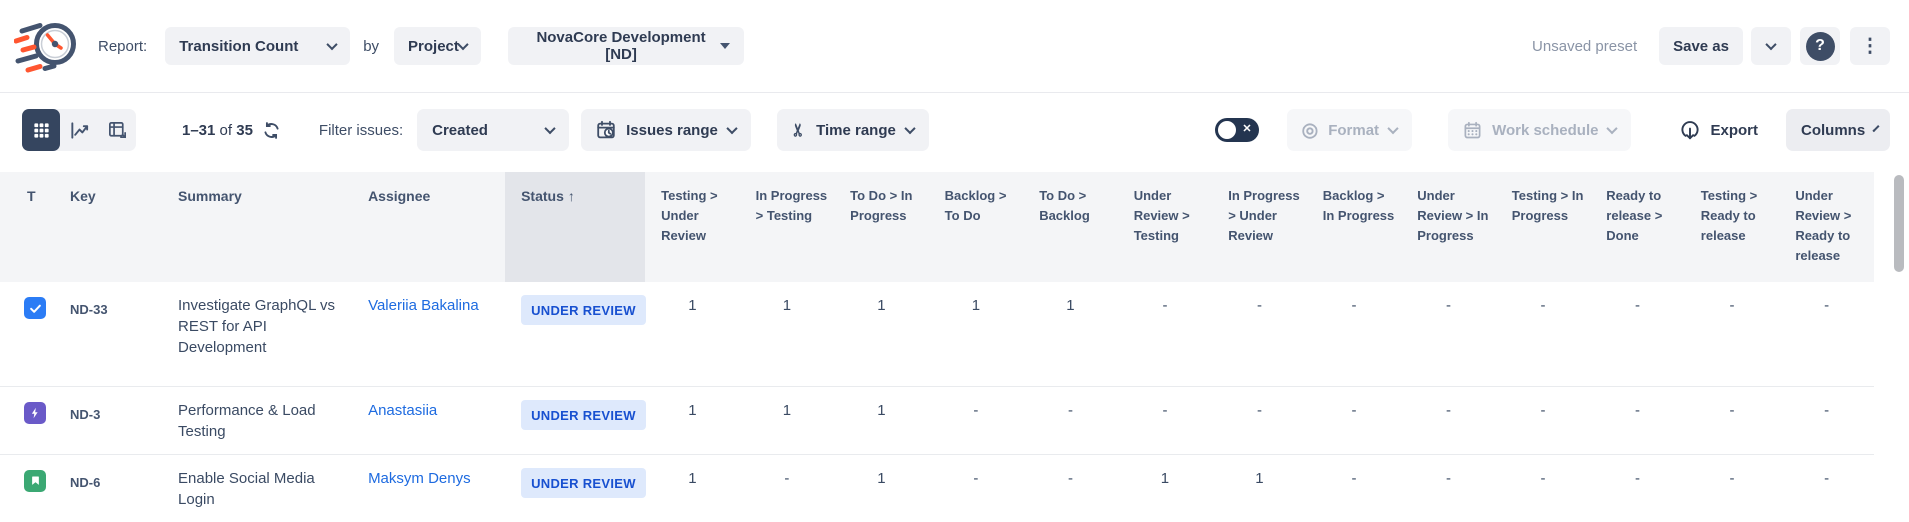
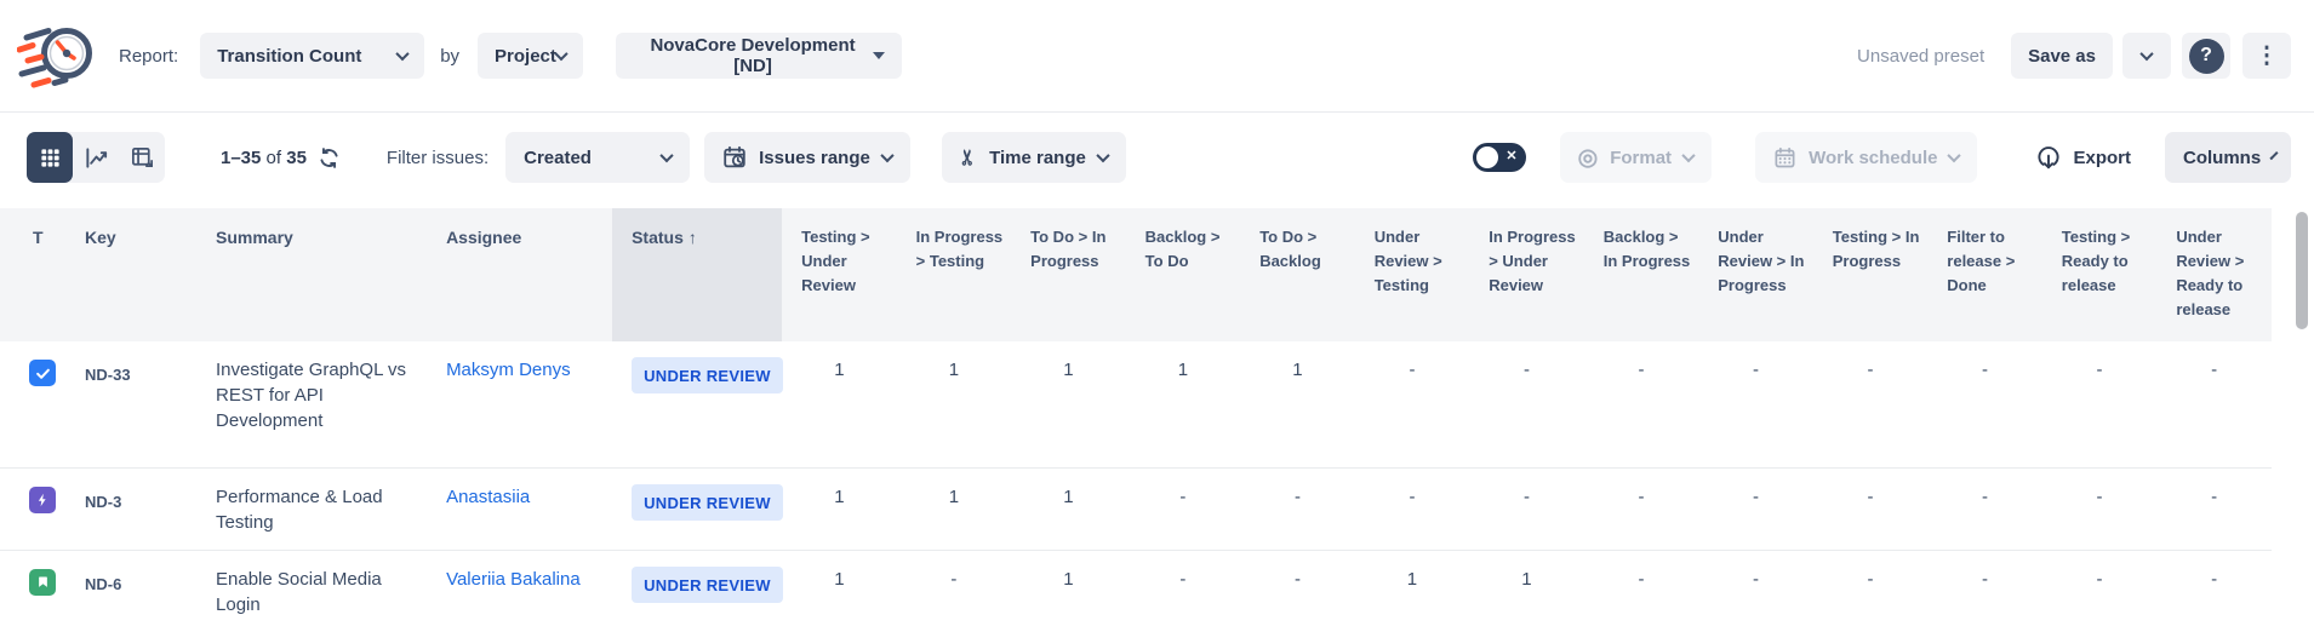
  Report:
  Transition Count
  by
  Project
  NovaCore Development [ND]
  Unsaved preset
  Save as
  ?
  ⋮
- 1–31 of 35
+ 1–35 of 35
  Filter issues:
  Created
  Issues range
  Time range
  ✕
  ◎
  Format
  Work schedule
  Export
  Columns
- T	Key	Summary	Assignee	Status ↑	Testing > Under Review	In Progress > Testing	To Do > In Progress	Backlog > To Do	To Do > Backlog	Under Review > Testing	In Progress > Under Review	Backlog > In Progress	Under Review > In Progress	Testing > In Progress	Ready to release > Done	Testing > Ready to release	Under Review > Ready to release
+ T	Key	Summary	Assignee	Status ↑	Testing > Under Review	In Progress > Testing	To Do > In Progress	Backlog > To Do	To Do > Backlog	Under Review > Testing	In Progress > Under Review	Backlog > In Progress	Under Review > In Progress	Testing > In Progress	Filter to release > Done	Testing > Ready to release	Under Review > Ready to release
- 	ND-33	Investigate GraphQL vs REST for API Development	Valeriia Bakalina	UNDER REVIEW	1	1	1	1	1	-	-	-	-	-	-	-	-
+ 	ND-33	Investigate GraphQL vs REST for API Development	Maksym Denys	UNDER REVIEW	1	1	1	1	1	-	-	-	-	-	-	-	-
  	ND-3	Performance & Load Testing	Anastasiia	UNDER REVIEW	1	1	1	-	-	-	-	-	-	-	-	-	-
- 	ND-6	Enable Social Media Login	Maksym Denys	UNDER REVIEW	1	-	1	-	-	1	1	-	-	-	-	-	-
+ 	ND-6	Enable Social Media Login	Valeriia Bakalina	UNDER REVIEW	1	-	1	-	-	1	1	-	-	-	-	-	-
